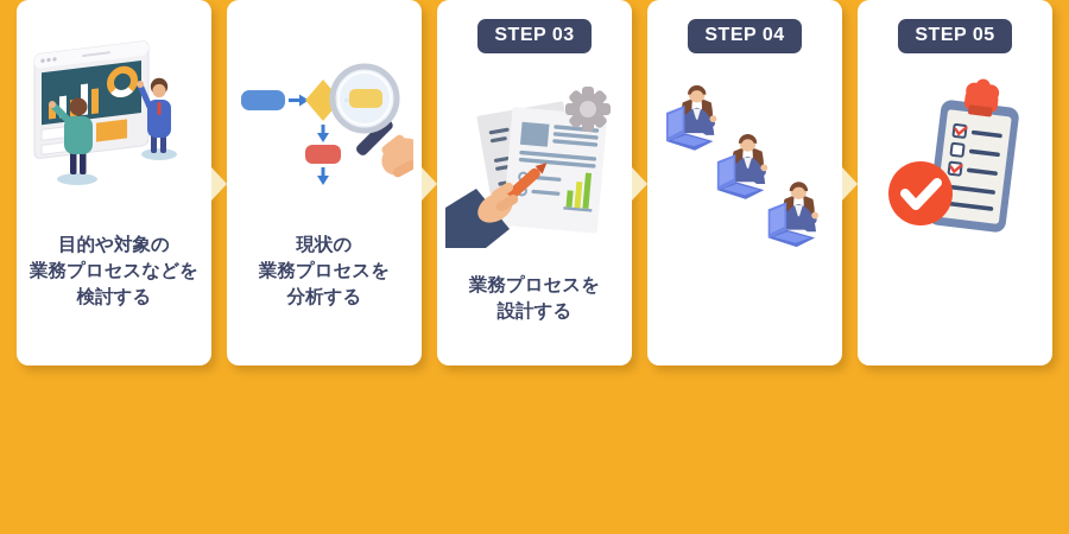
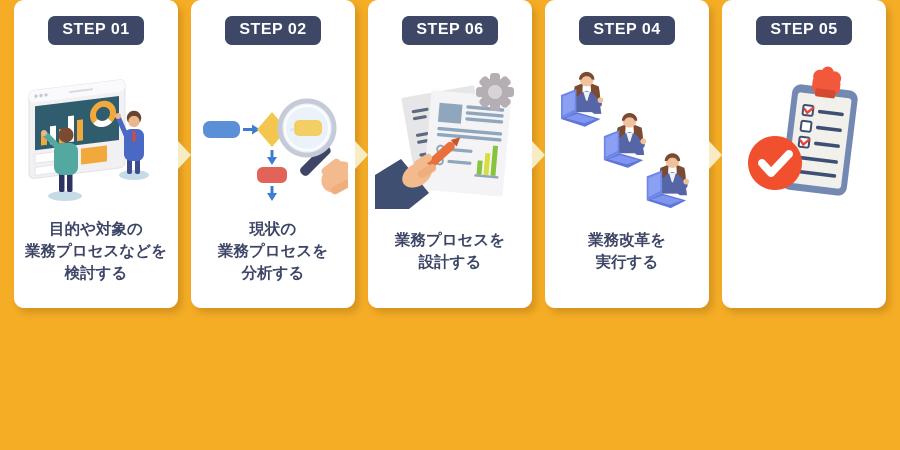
+ STEP 01
  目的や対象の
  業務プロセスなどを
  検討する
+ STEP 02
  現状の
  業務プロセスを
  分析する
- STEP 03
+ STEP 06
  業務プロセスを
  設計する
  STEP 04
+ 業務改革を
+ 実行する
  STEP 05
